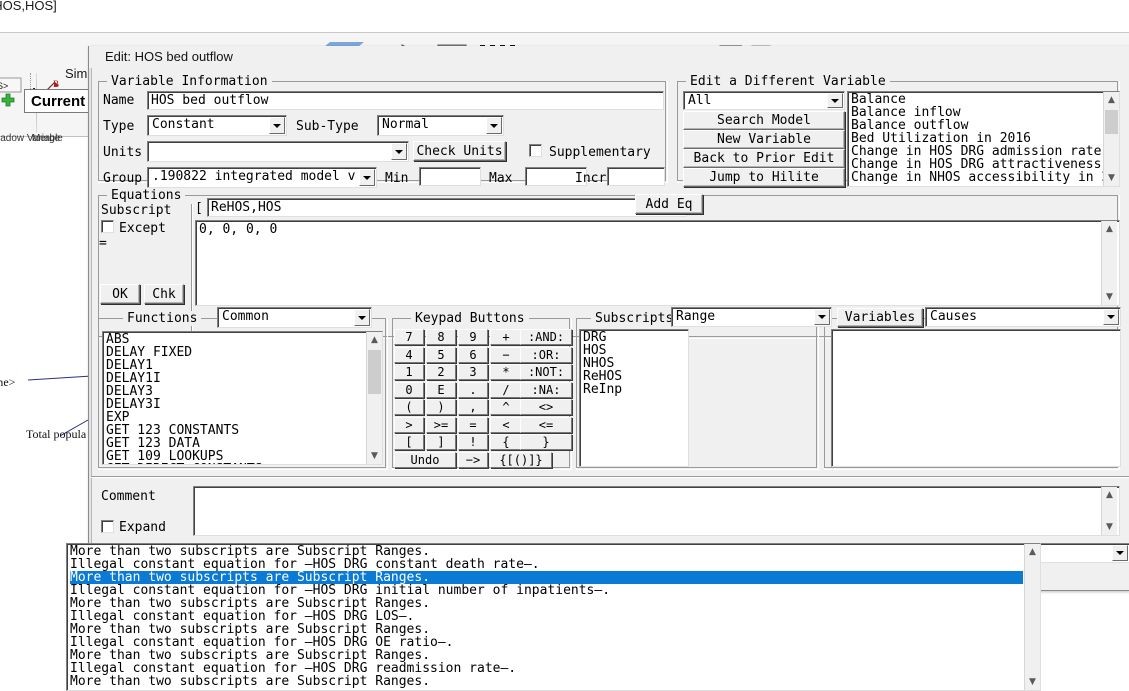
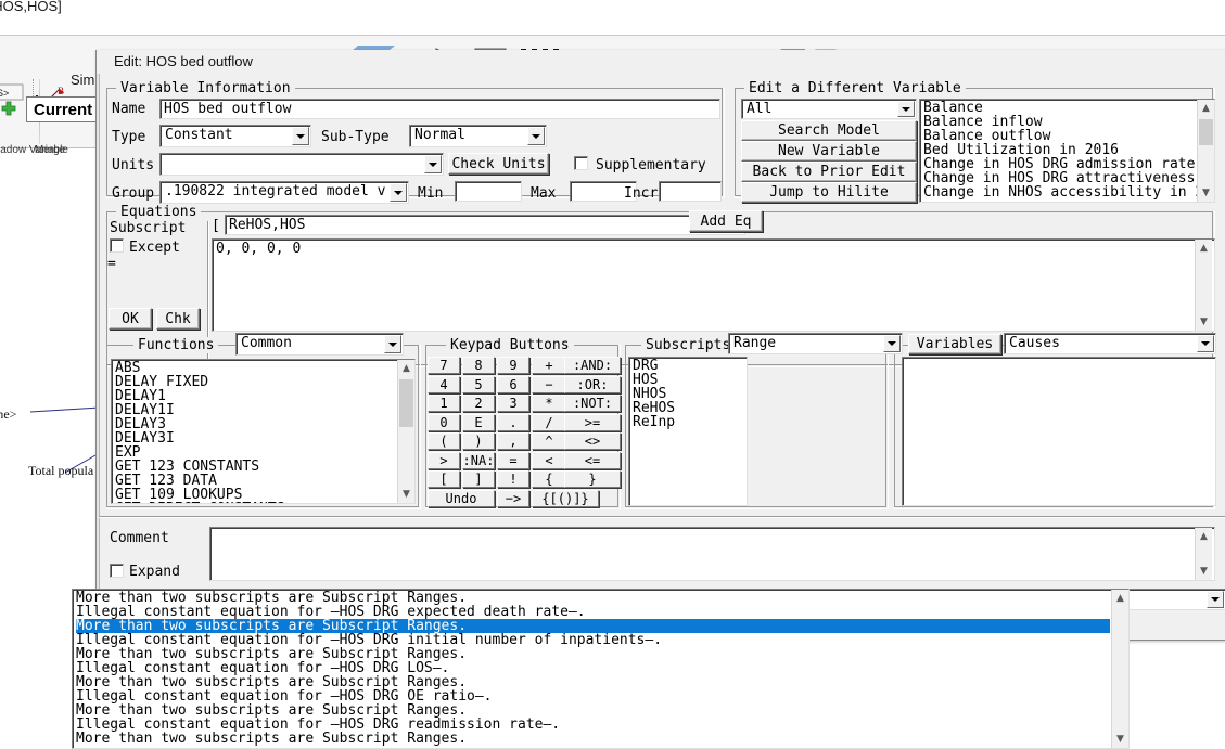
  OS,HOS]
  S>
  B
  Merge
  Current
  Total popula
  Edit: HOS bed outflow
  Variable Information
  Name
  HOS bed outflow
  Type
  Constant
  Sub-Type
  Normal
  Units
  Check Units
  Supplementary
  Group
  .190822 integrated model v
  Min
  Max
  Incr
  Edit a Different Variable
  All
  Search Model
  New Variable
  Back to Prior Edit
  Jump to Hilite
  Balance
  Balance inflow
  Balance outflow
  Bed Utilization in 2016
  Change in HOS DRG admission rate
  Change in HOS DRG attractiveness
  Change in NHOS accessibility in
  ▲
  ▼
  Equations
  Subscript
  [
  ReHOS,HOS
  Add Eq
  Except
  =
  OK
  Chk
  0, 0, 0, 0
  ▲
  ▼
  Functions
  Common
  ABS
  DELAY FIXED
  DELAY1
  DELAY1I
  DELAY3
  DELAY3I
  EXP
  GET 123 CONSTANTS
  GET 123 DATA
  GET 109 LOOKUPS
  ▲
  ▼
  Keypad Buttons
  7
  8
  9
  +
  :AND:
  4
  5
  6
  −
  :OR:
  1
  2
  3
  *
  :NOT:
  0
  E
  .
  /
- :NA:
+ >=
  (
  )
  ,
  ^
  <>
  >
- >=
+ :NA:
  =
  <
  <=
  [
  ]
  !
  {
  }
  Undo
  −>
  {[()]}
  Subscripts
  Range
  DRG
  HOS
  NHOS
  ReHOS
  ReInp
  Variables
  Causes
  Comment
  Expand
  ▲
  ▼
  More than two subscripts are Subscript Ranges.
- Illegal constant equation for –HOS DRG constant death rate–.
+ Illegal constant equation for –HOS DRG expected death rate–.
  More than two subscripts are Subscript Ranges.
  Illegal constant equation for –HOS DRG initial number of inpatients–.
  More than two subscripts are Subscript Ranges.
  Illegal constant equation for –HOS DRG LOS–.
  More than two subscripts are Subscript Ranges.
  Illegal constant equation for –HOS DRG OE ratio–.
  More than two subscripts are Subscript Ranges.
  Illegal constant equation for –HOS DRG readmission rate–.
  More than two subscripts are Subscript Ranges.
  ▲
  ▼
